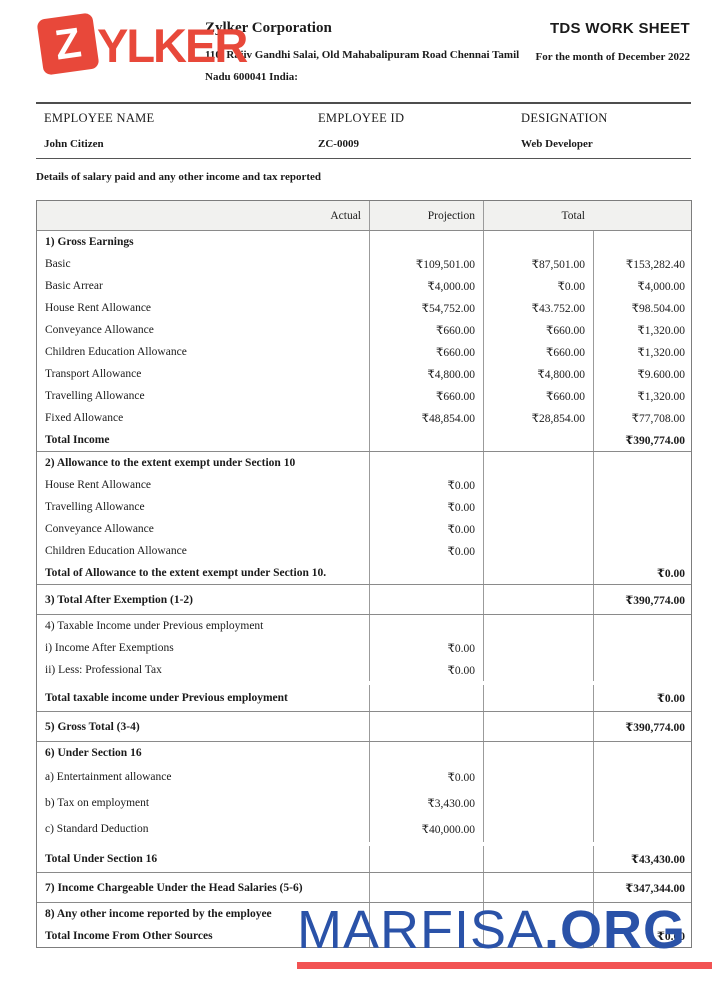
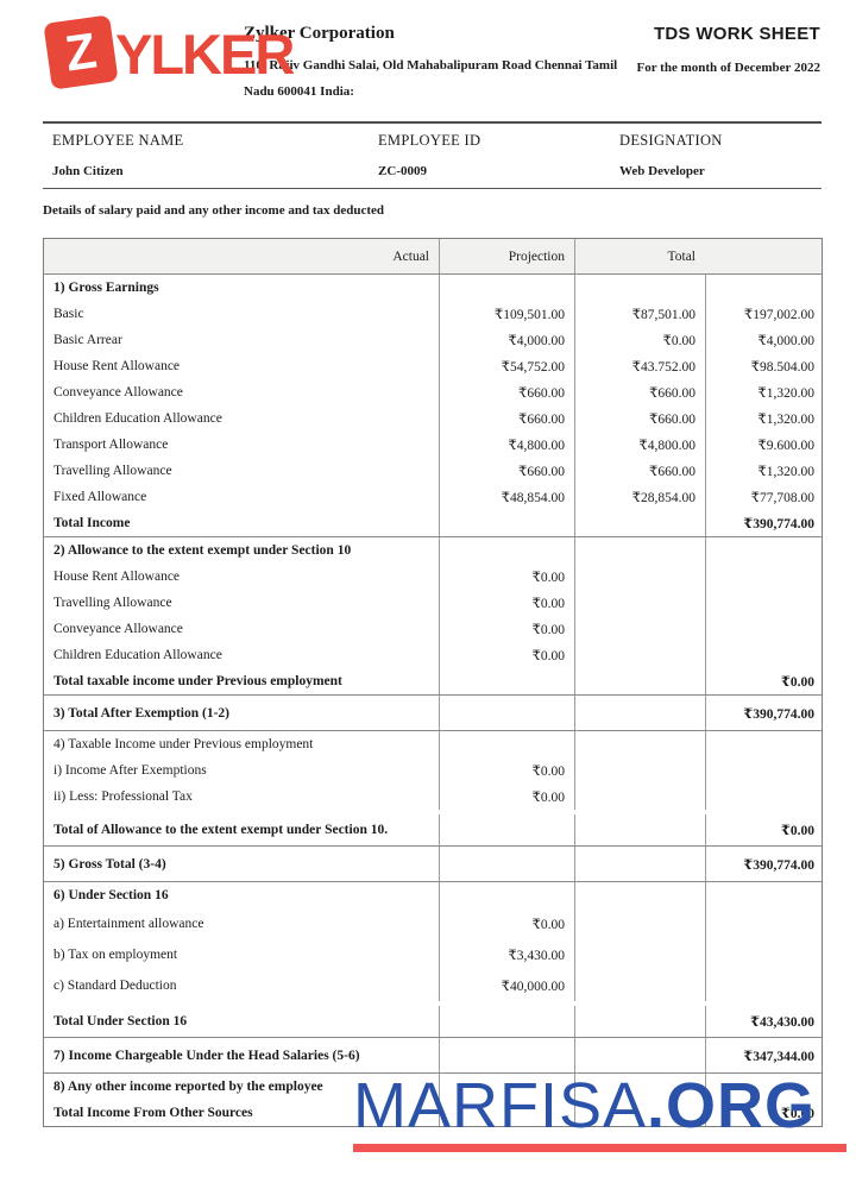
  YLKER
  Zylker Corporation
  110, Rajiv Gandhi Salai, Old Mahabalipuram Road Chennai Tamil
  Nadu 600041 India:
  TDS WORK SHEET
  For the month of December 2022
  EMPLOYEE NAME
  EMPLOYEE ID
  DESIGNATION
  John Citizen
  ZC-0009
  Web Developer
- Details of salary paid and any other income and tax reported
+ Details of salary paid and any other income and tax deducted
  Actual
  Projection
  Total
  1) Gross Earnings
  Basic
  ₹109,501.00
  ₹87,501.00
- ₹153,282.40
+ ₹197,002.00
  Basic Arrear
  ₹4,000.00
  ₹0.00
  ₹4,000.00
  House Rent Allowance
  ₹54,752.00
  ₹43.752.00
  ₹98.504.00
  Conveyance Allowance
  ₹660.00
  ₹660.00
  ₹1,320.00
  Children Education Allowance
  ₹660.00
  ₹660.00
  ₹1,320.00
  Transport Allowance
  ₹4,800.00
  ₹4,800.00
  ₹9.600.00
  Travelling Allowance
  ₹660.00
  ₹660.00
  ₹1,320.00
  Fixed Allowance
  ₹48,854.00
  ₹28,854.00
  ₹77,708.00
  Total Income
  ₹390,774.00
  2) Allowance to the extent exempt under Section 10
  House Rent Allowance
  ₹0.00
  Travelling Allowance
  ₹0.00
  Conveyance Allowance
  ₹0.00
  Children Education Allowance
  ₹0.00
- Total of Allowance to the extent exempt under Section 10.
+ Total taxable income under Previous employment
  ₹0.00
  3) Total After Exemption (1-2)
  ₹390,774.00
  4) Taxable Income under Previous employment
  i) Income After Exemptions
  ₹0.00
  ii) Less: Professional Tax
  ₹0.00
- Total taxable income under Previous employment
+ Total of Allowance to the extent exempt under Section 10.
  ₹0.00
  5) Gross Total (3-4)
  ₹390,774.00
  6) Under Section 16
  a) Entertainment allowance
  ₹0.00
  b) Tax on employment
  ₹3,430.00
  c) Standard Deduction
  ₹40,000.00
  Total Under Section 16
  ₹43,430.00
  7) Income Chargeable Under the Head Salaries (5-6)
  ₹347,344.00
  8) Any other income reported by the employee
  Total Income From Other Sources
  ₹0.00
  MARFISA.ORG
